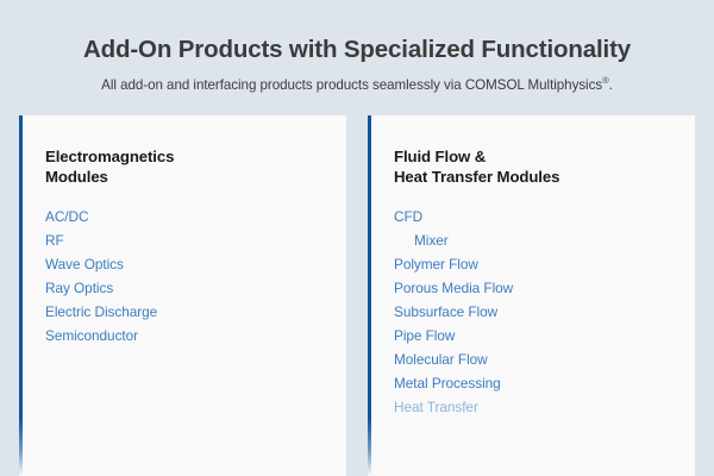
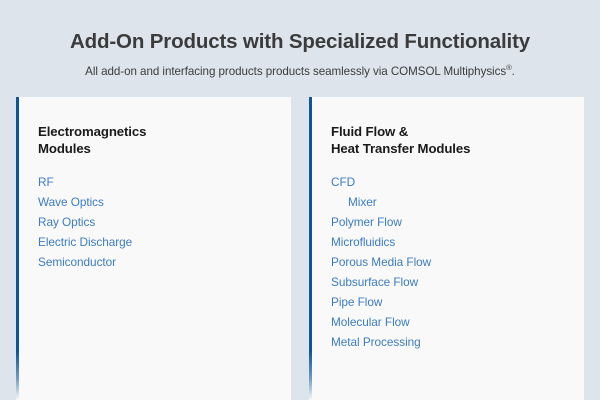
  Add-On Products with Specialized Functionality
  All add-on and interfacing products products seamlessly via COMSOL Multiphysics®.
  Electromagnetics
  Modules
- AC/DC
  RF
  Wave Optics
  Ray Optics
  Electric Discharge
  Semiconductor
  Fluid Flow &
  Heat Transfer Modules
  CFD
  Mixer
  Polymer Flow
+ Microfluidics
  Porous Media Flow
  Subsurface Flow
  Pipe Flow
  Molecular Flow
  Metal Processing
- Heat Transfer
